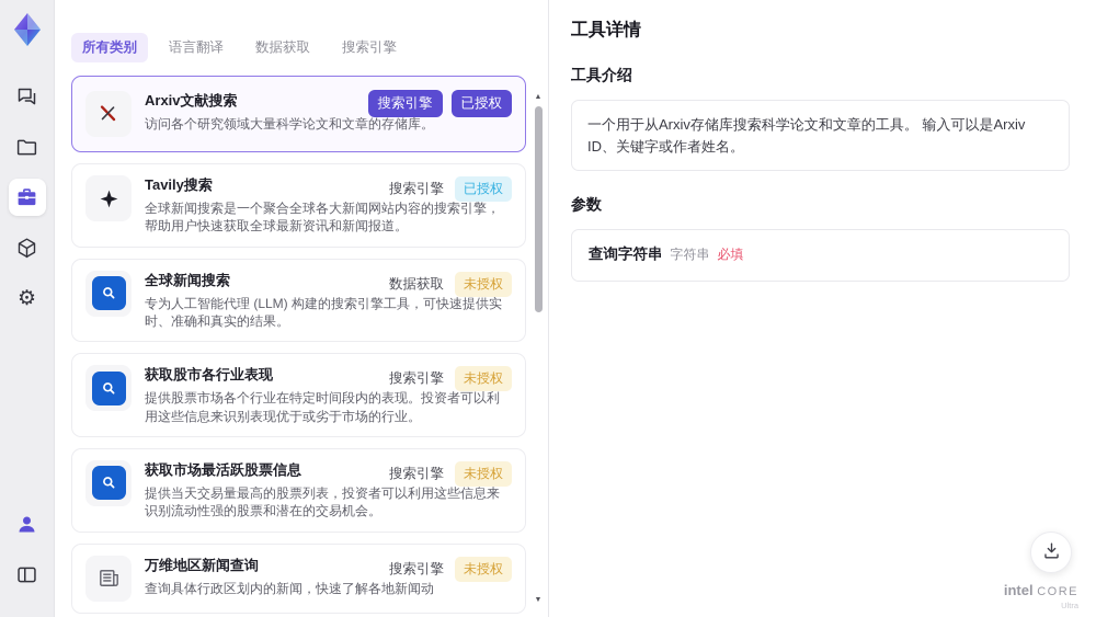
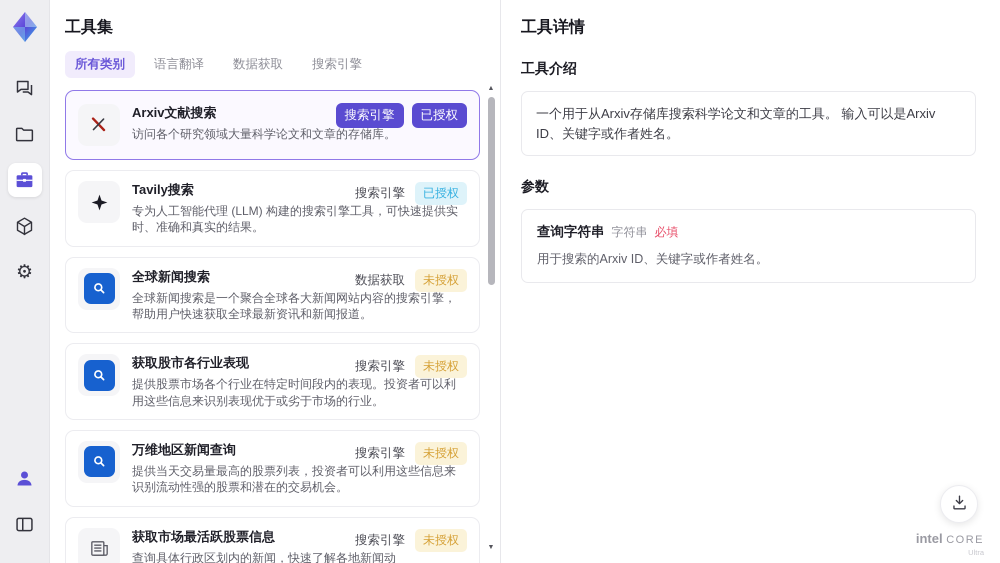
  ⚙
+ 工具集
  所有类别
  语言翻译
  数据获取
  搜索引擎
  Arxiv文献搜索
  访问各个研究领域大量科学论文和文章的存储库。
  搜索引擎
  已授权
  Tavily搜索
- 全球新闻搜索是一个聚合全球各大新闻网站内容的搜索引擎，帮助用户快速获取全球最新资讯和新闻报道。
+ 专为人工智能代理 (LLM) 构建的搜索引擎工具，可快速提供实时、准确和真实的结果。
  搜索引擎
  已授权
  全球新闻搜索
- 专为人工智能代理 (LLM) 构建的搜索引擎工具，可快速提供实时、准确和真实的结果。
+ 全球新闻搜索是一个聚合全球各大新闻网站内容的搜索引擎，帮助用户快速获取全球最新资讯和新闻报道。
  数据获取
  未授权
  获取股市各行业表现
  提供股票市场各个行业在特定时间段内的表现。投资者可以利用这些信息来识别表现优于或劣于市场的行业。
  搜索引擎
  未授权
- 获取市场最活跃股票信息
+ 万维地区新闻查询
  提供当天交易量最高的股票列表，投资者可以利用这些信息来识别流动性强的股票和潜在的交易机会。
  搜索引擎
  未授权
- 万维地区新闻查询
+ 获取市场最活跃股票信息
  查询具体行政区划内的新闻，快速了解各地新闻动
  搜索引擎
  未授权
  工具详情
  工具介绍
  一个用于从Arxiv存储库搜索科学论文和文章的工具。 输入可以是Arxiv ID、关键字或作者姓名。
  参数
  查询字符串
  字符串
  必填
+ 用于搜索的Arxiv ID、关键字或作者姓名。
  intel CORE
  Ultra
